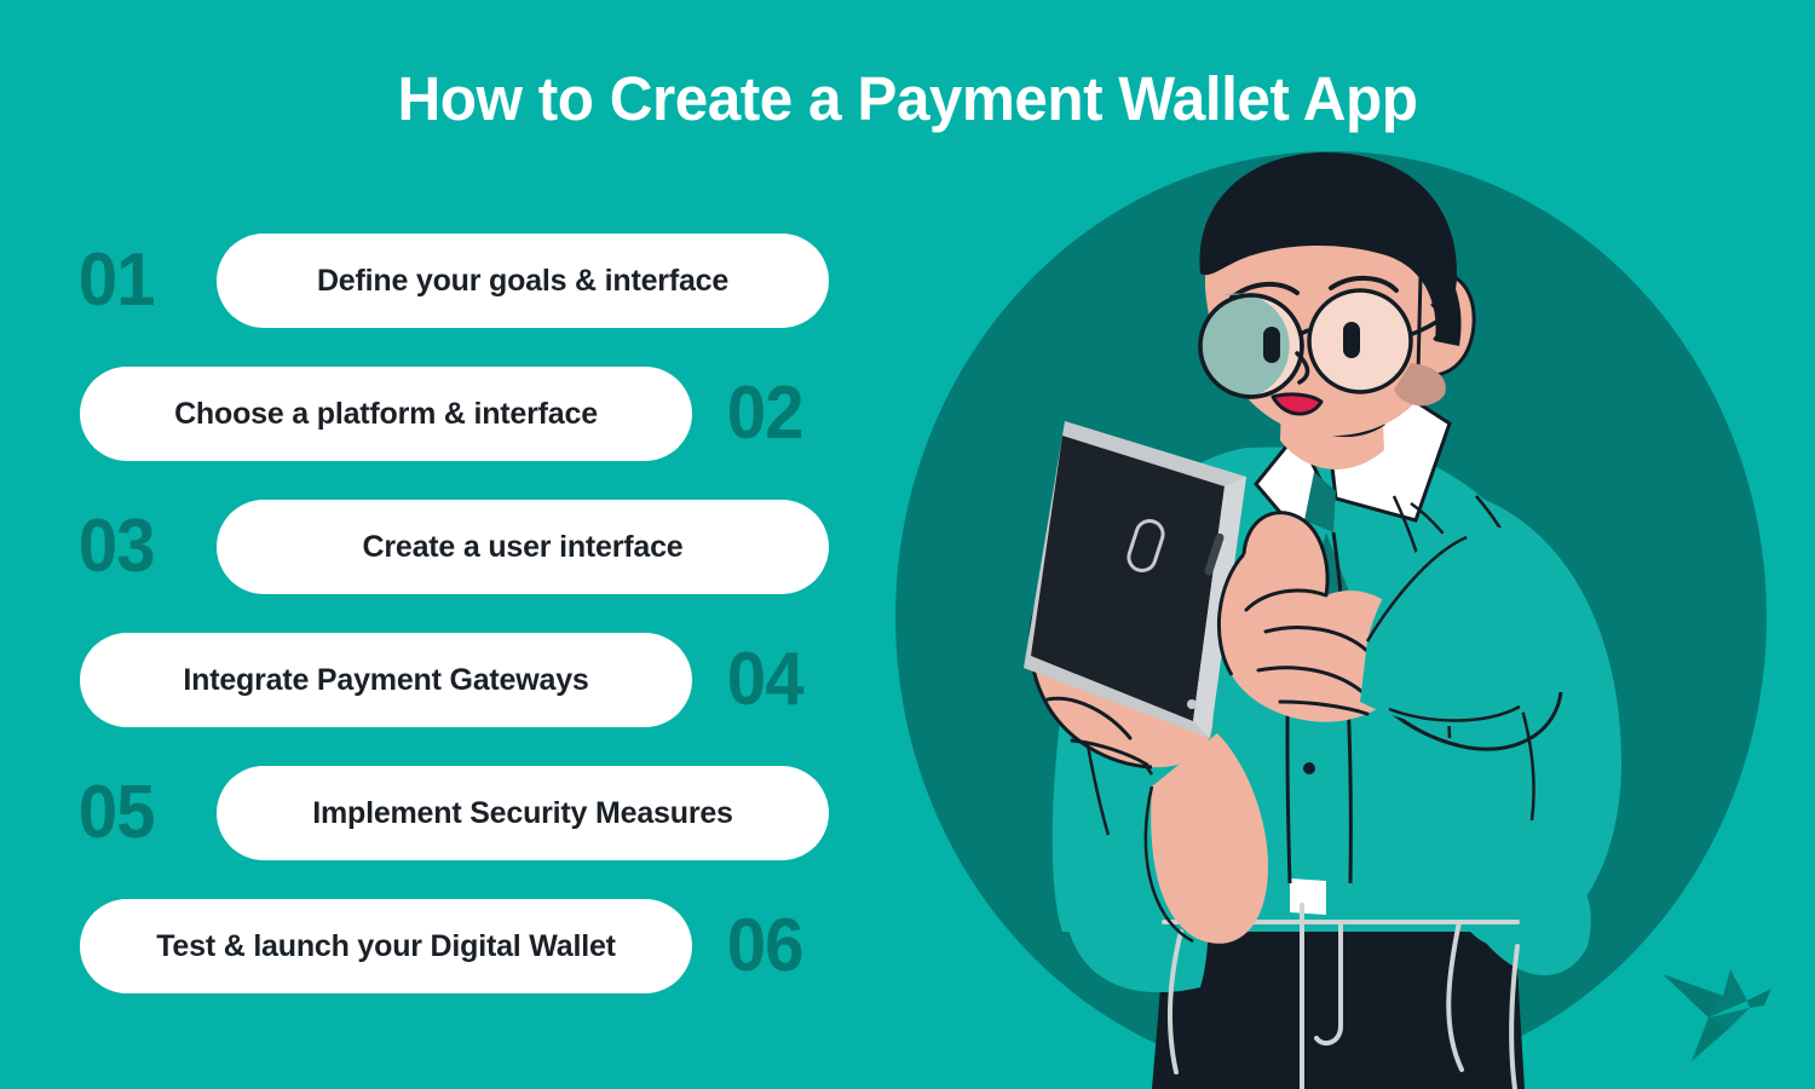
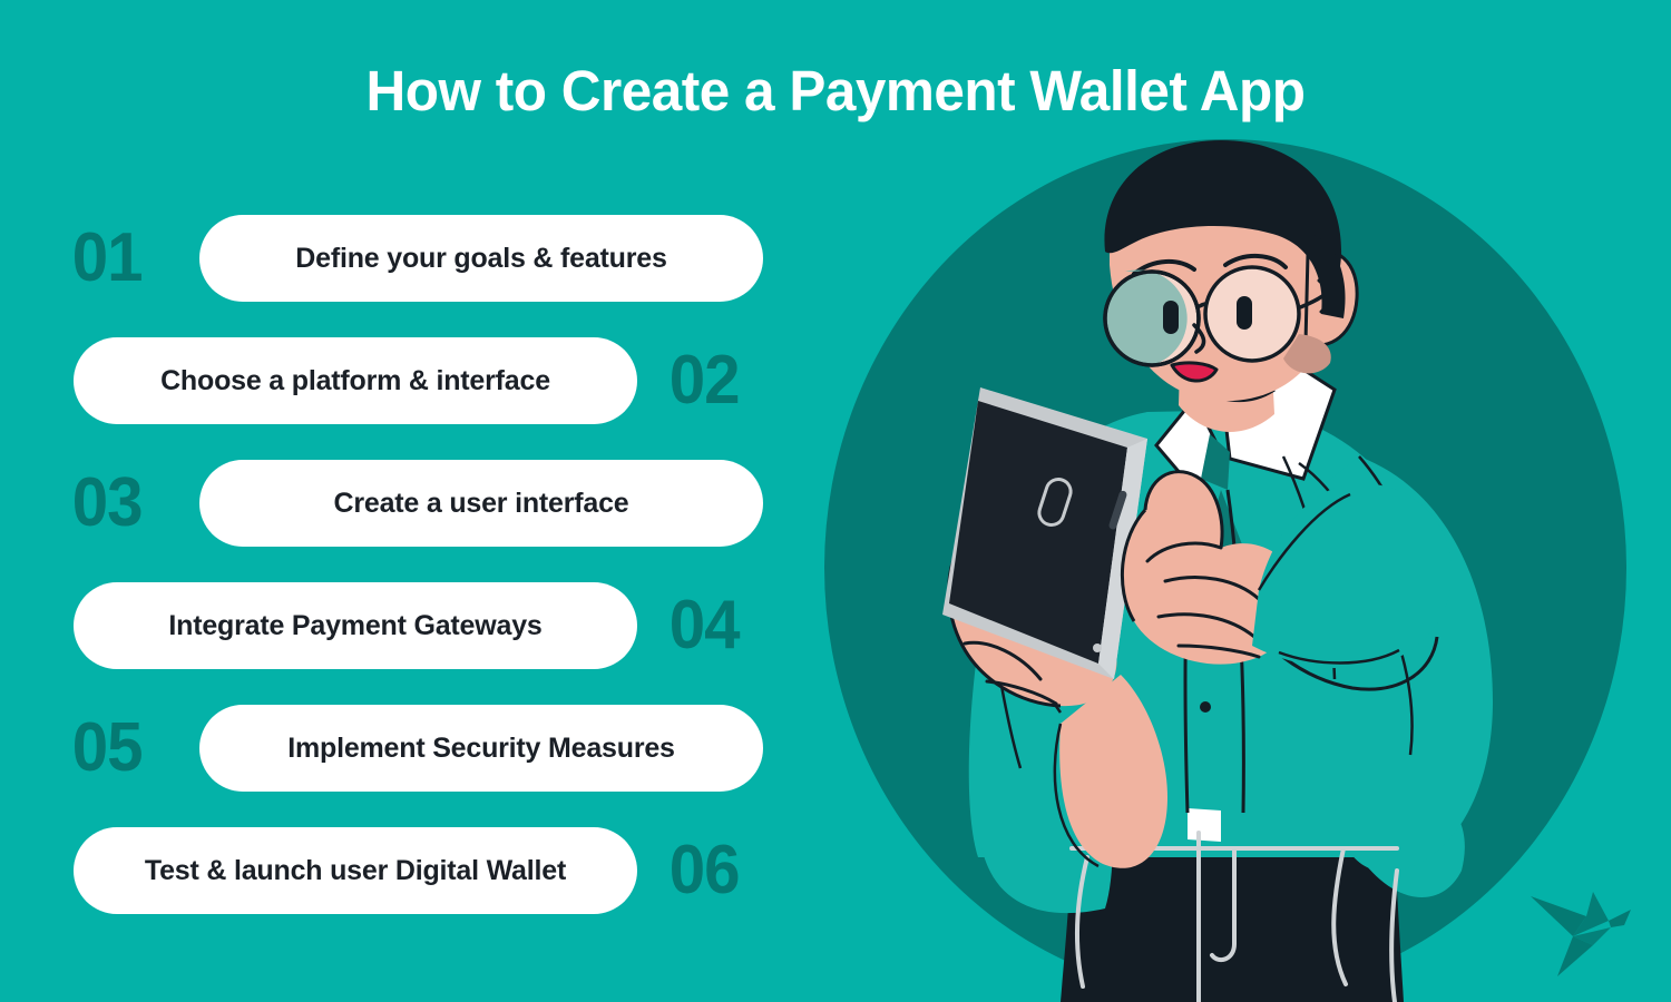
  How to Create a Payment Wallet App
  01
- Define your goals & interface
+ Define your goals & features
  Choose a platform & interface
  02
  03
  Create a user interface
  Integrate Payment Gateways
  04
  05
  Implement Security Measures
- Test & launch your Digital Wallet
+ Test & launch user Digital Wallet
  06
